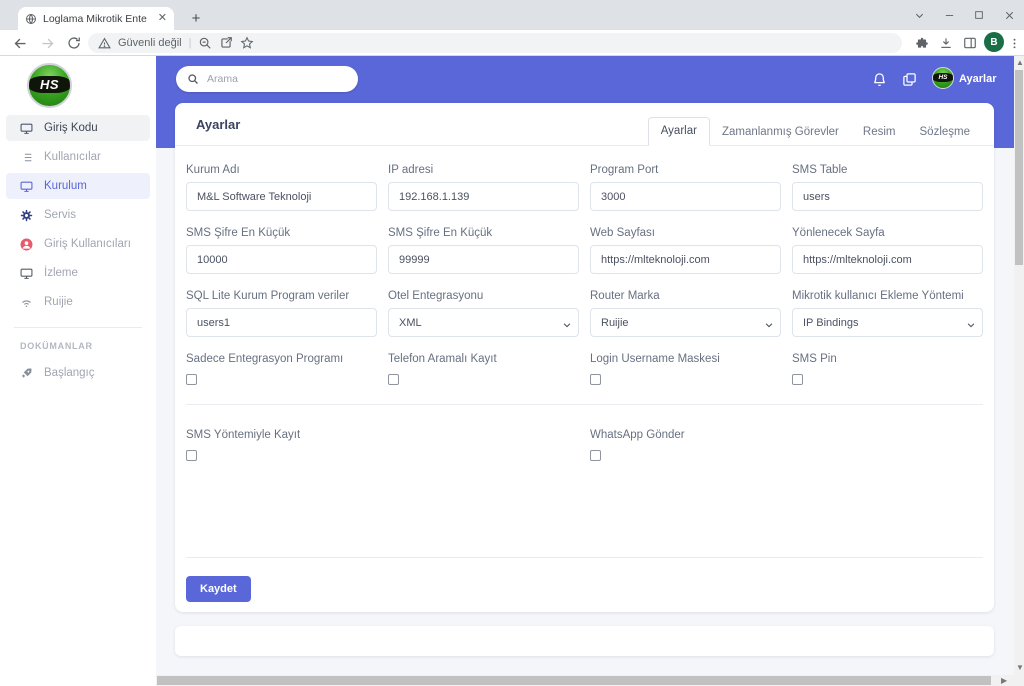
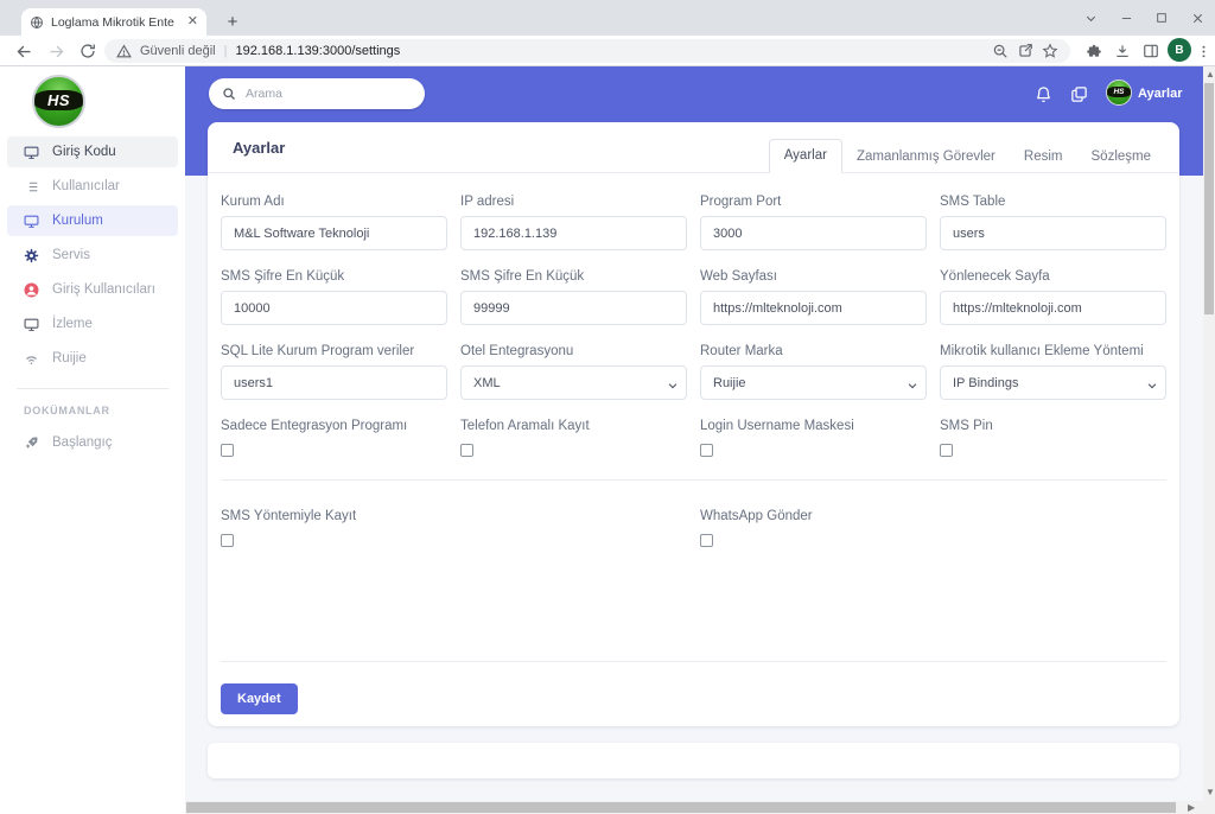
  Loglama Mikrotik Ente
  ✕
  +
  Güvenli değil
+ 192.168.1.139:3000/settings
  B
  HS
  Giriş Kodu
  Kullanıcılar
  Kurulum
  Servis
  Giriş Kullanıcıları
  İzleme
  Ruijie
  DOKÜMANLAR
  Başlangıç
  Arama
  Ayarlar
  Ayarlar
  Ayarlar
  Zamanlanmış Görevler
  Resim
  Sözleşme
  Kurum Adı
  M&L Software Teknoloji
  IP adresi
  192.168.1.139
  Program Port
  3000
  SMS Table
  users
  SMS Şifre En Küçük
  10000
  SMS Şifre En Küçük
  99999
  Web Sayfası
  https://mlteknoloji.com
  Yönlenecek Sayfa
  https://mlteknoloji.com
  SQL Lite Kurum Program veriler
  users1
  Otel Entegrasyonu
  XML
  Router Marka
  Ruijie
  Mikrotik kullanıcı Ekleme Yöntemi
  IP Bindings
  Sadece Entegrasyon Programı
  Telefon Aramalı Kayıt
  Login Username Maskesi
  SMS Pin
  SMS Yöntemiyle Kayıt
  WhatsApp Gönder
  Kaydet
  ▲
  ▼
  ▶
